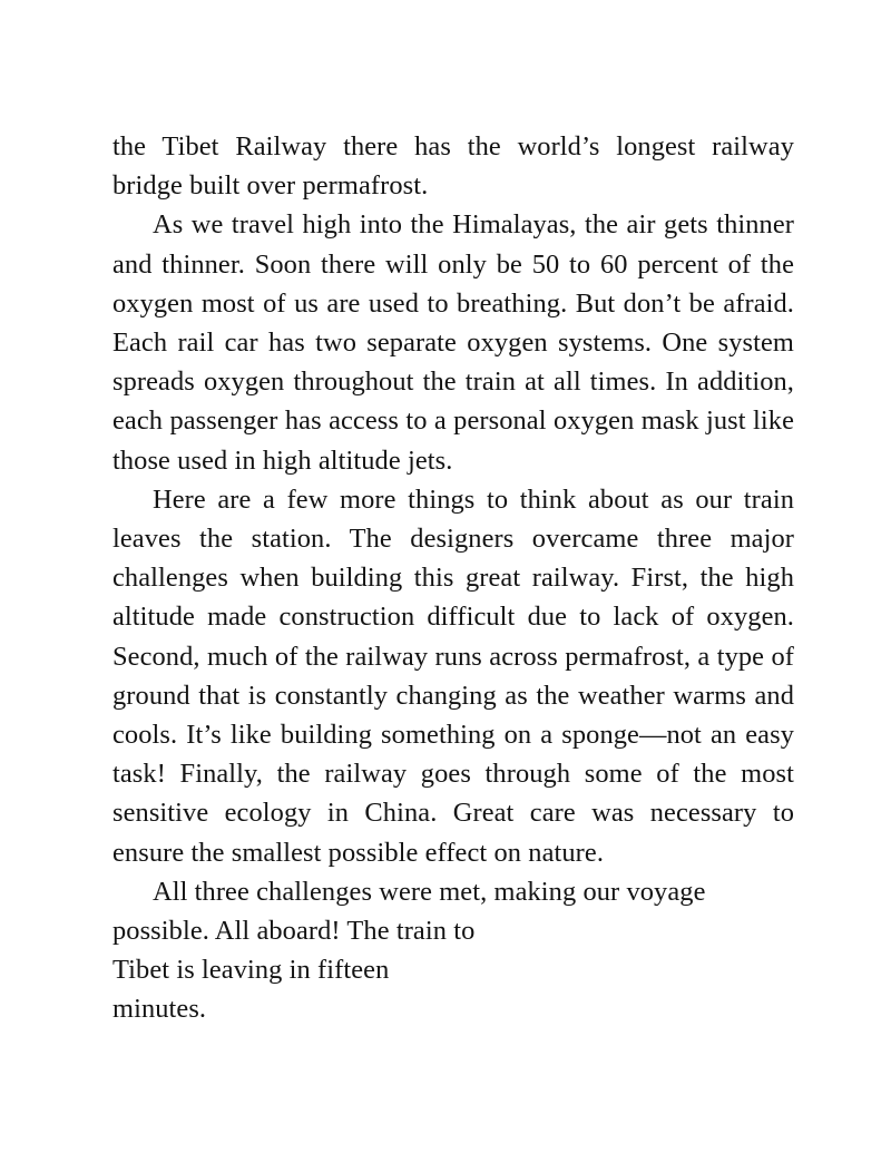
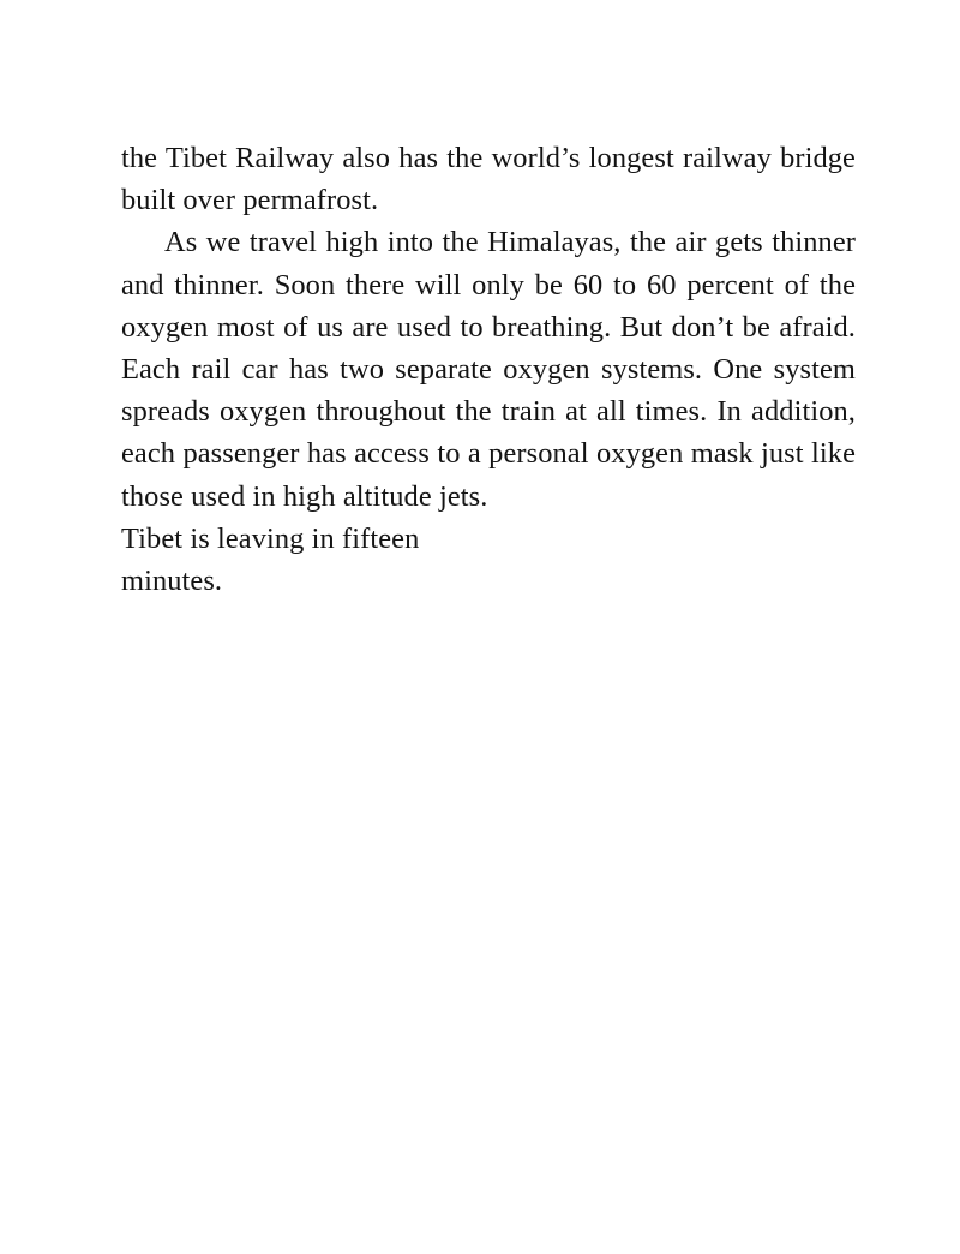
- the Tibet Railway there has the world’s longest railway bridge built over permafrost.
+ the Tibet Railway also has the world’s longest railway bridge built over permafrost.
- As we travel high into the Himalayas, the air gets thinner and thinner. Soon there will only be 50 to 60 percent of the oxygen most of us are used to breathing. But don’t be afraid. Each rail car has two separate oxygen systems. One system spreads oxygen throughout the train at all times. In addition, each passenger has access to a personal oxygen mask just like those used in high altitude jets.
+ As we travel high into the Himalayas, the air gets thinner and thinner. Soon there will only be 60 to 60 percent of the oxygen most of us are used to breathing. But don’t be afraid. Each rail car has two separate oxygen systems. One system spreads oxygen throughout the train at all times. In addition, each passenger has access to a personal oxygen mask just like those used in high altitude jets.
- Here are a few more things to think about as our train leaves the station. The designers overcame three major challenges when building this great railway. First, the high altitude made construction difficult due to lack of oxygen. Second, much of the railway runs across permafrost, a type of ground that is constantly changing as the weather warms and cools. It’s like building something on a sponge—not an easy task! Finally, the railway goes through some of the most sensitive ecology in China. Great care was necessary to ensure the smallest possible effect on nature.
- All three challenges were met, making our voyage
- possible. All aboard! The train to
  Tibet is leaving in fifteen
  minutes.
